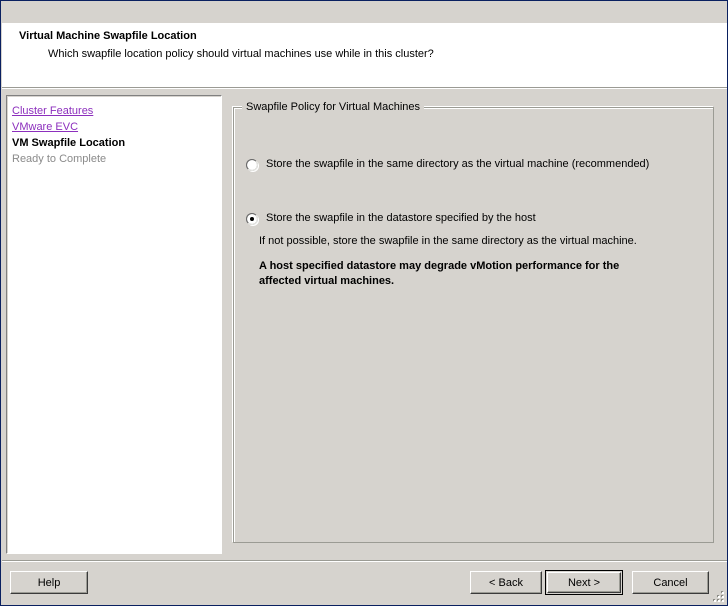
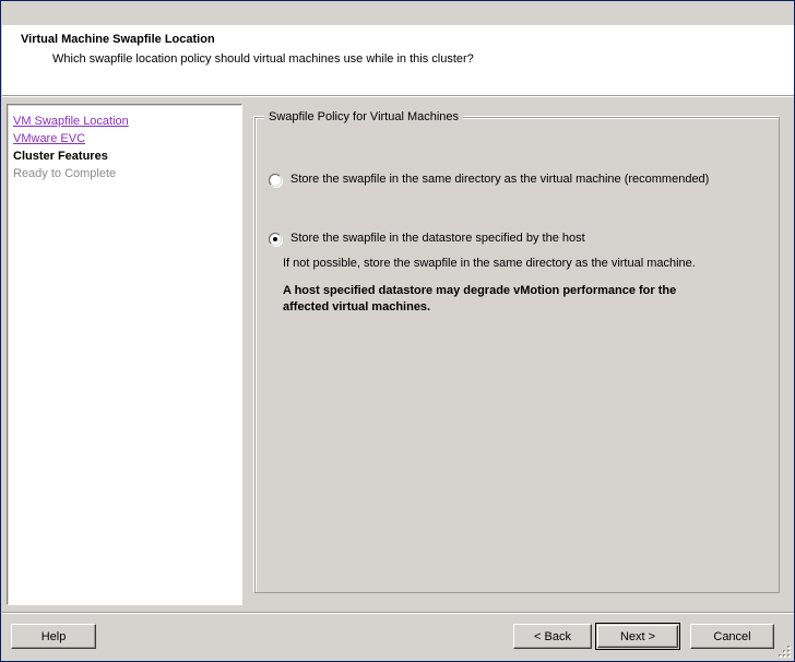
  Virtual Machine Swapfile Location
  Which swapfile location policy should virtual machines use while in this cluster?
- Cluster Features
+ VM Swapfile Location
  VMware EVC
- VM Swapfile Location
+ Cluster Features
  Ready to Complete
  Swapfile Policy for Virtual Machines
  Store the swapfile in the same directory as the virtual machine (recommended)
  Store the swapfile in the datastore specified by the host
  If not possible, store the swapfile in the same directory as the virtual machine.
  A host specified datastore may degrade vMotion performance for the
  affected virtual machines.
  Help
  < Back
  Next >
  Cancel
